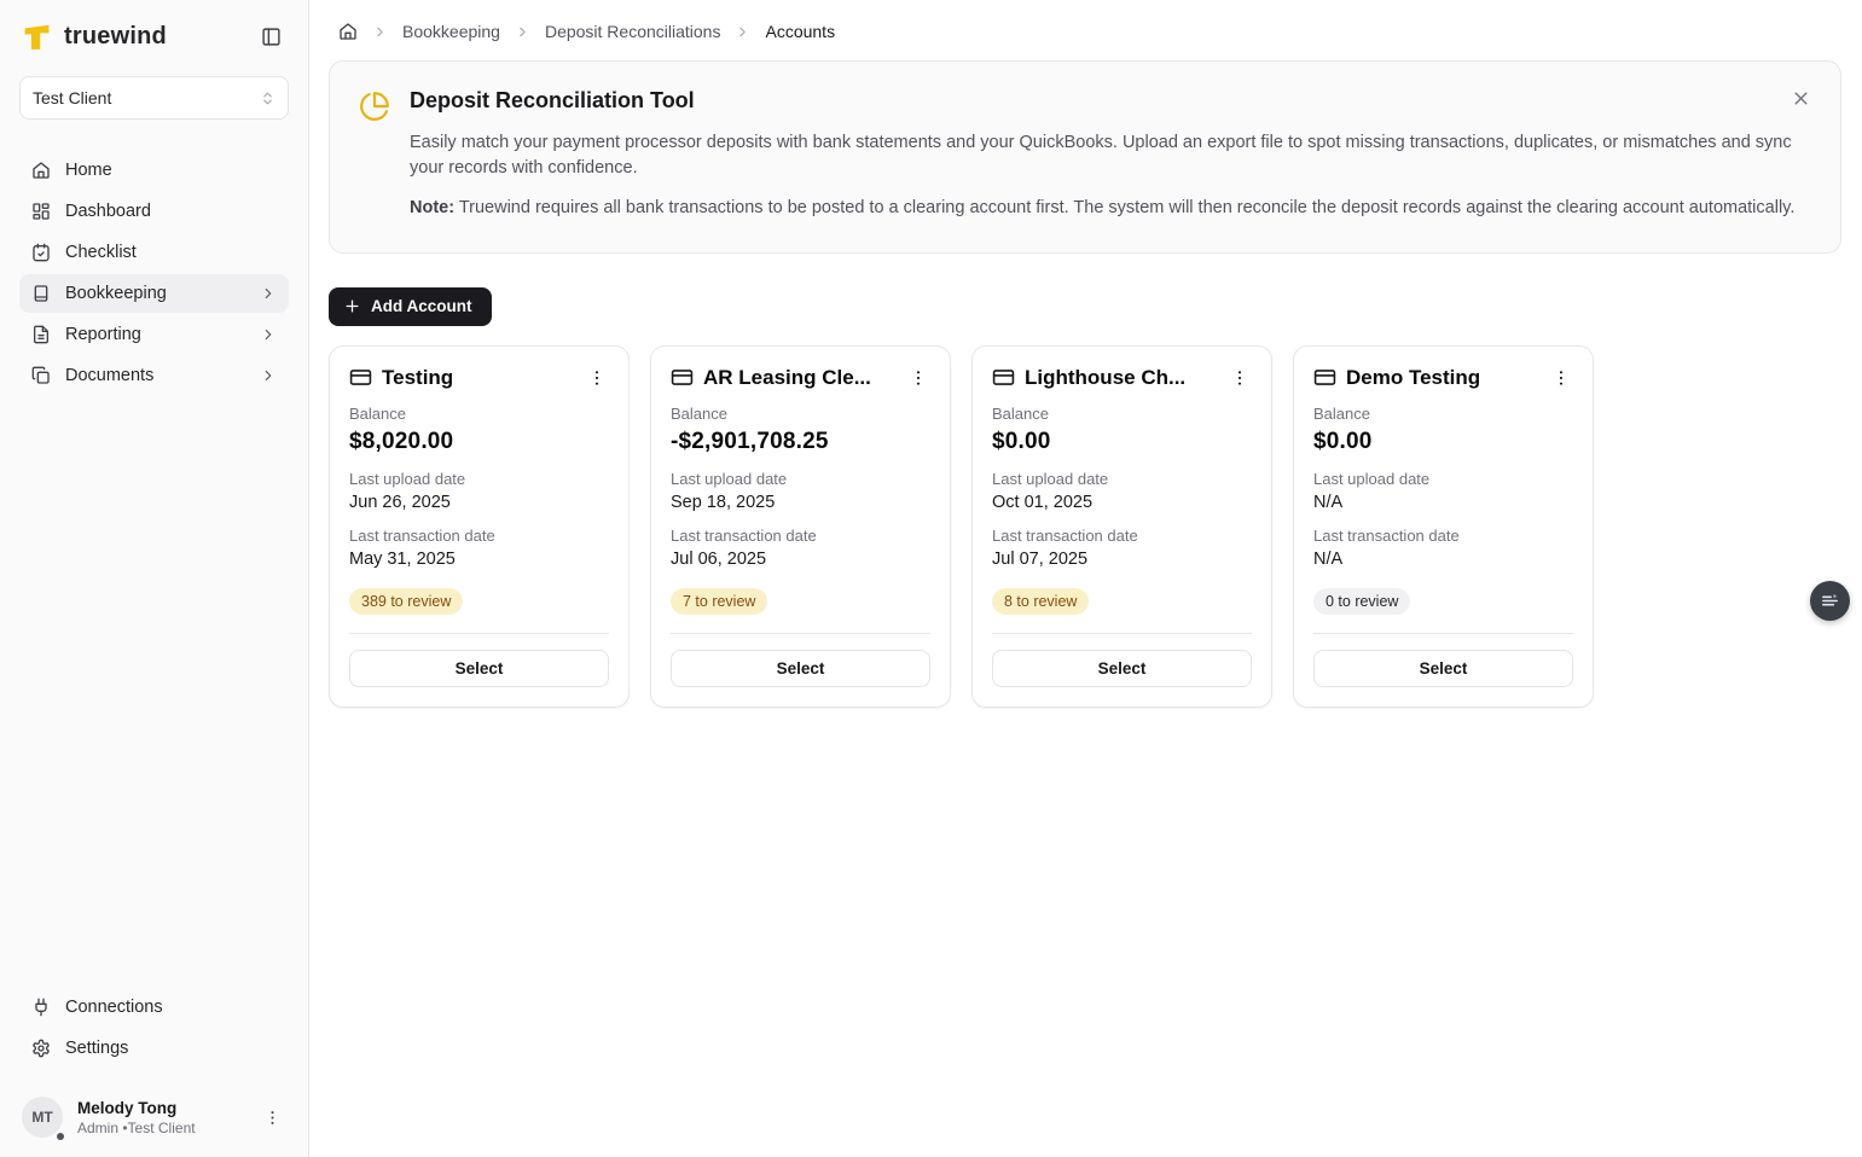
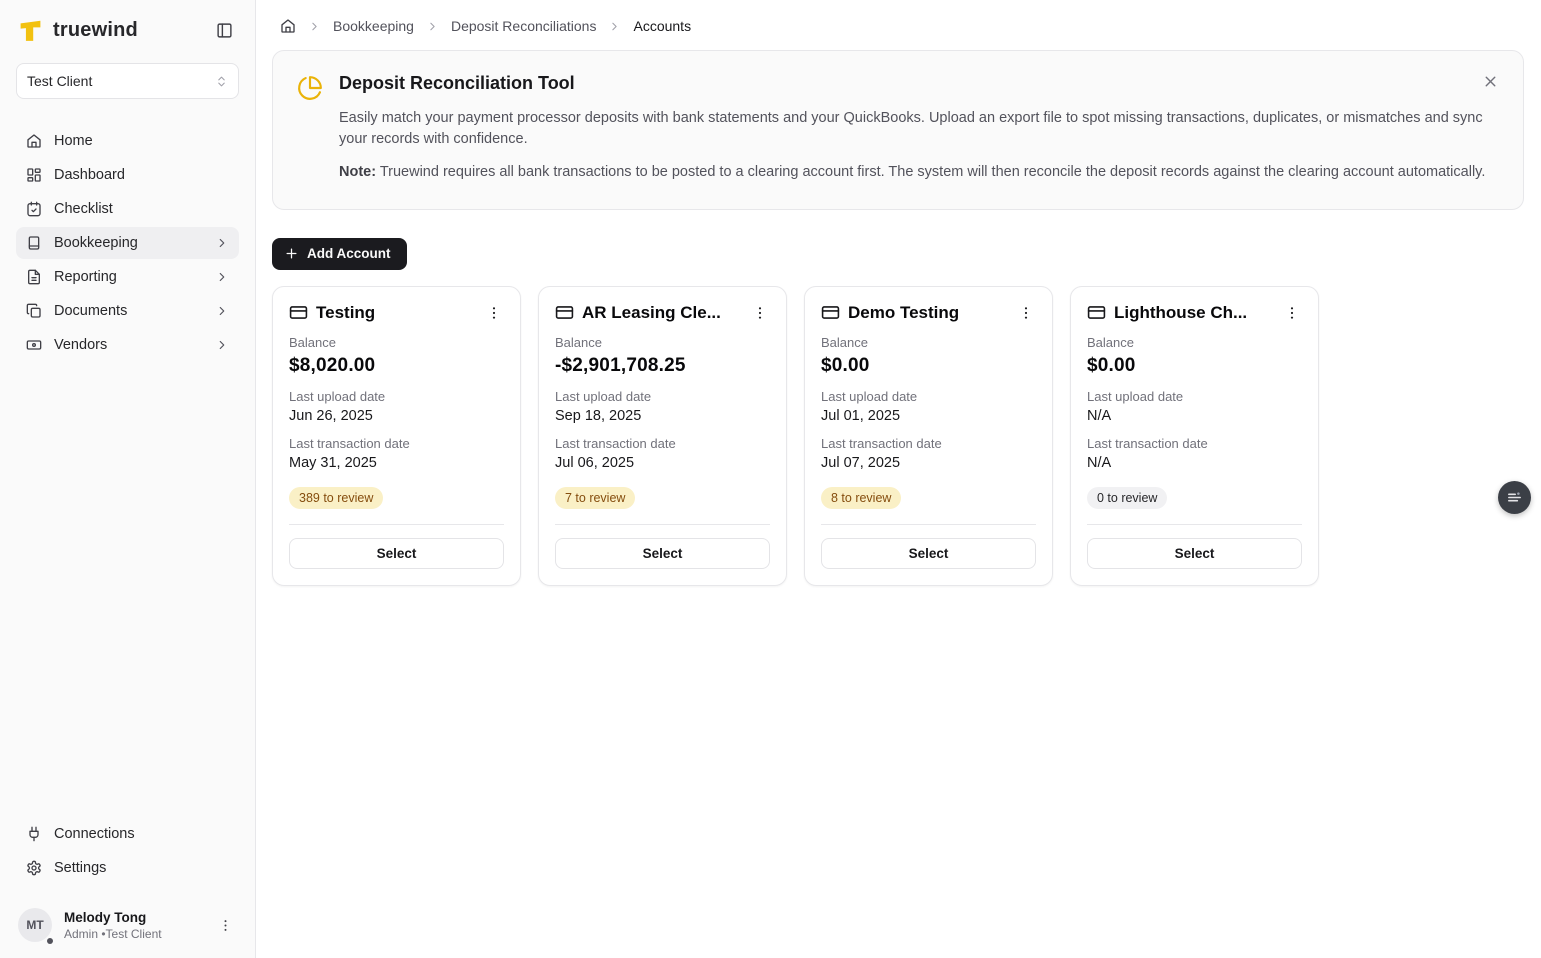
  truewind
  Test Client
  Home
  Dashboard
  Checklist
  Bookkeeping
  Reporting
  Documents
+ Vendors
  Connections
  Settings
  MT
  Melody Tong
  Admin •Test Client
  Bookkeeping
  Deposit Reconciliations
  Accounts
  Deposit Reconciliation Tool
  Easily match your payment processor deposits with bank statements and your QuickBooks. Upload an export file to spot missing transactions, duplicates, or mismatches and sync your records with confidence.
  Note: Truewind requires all bank transactions to be posted to a clearing account first. The system will then reconcile the deposit records against the clearing account automatically.
  Add Account
  Testing
  Balance
  $8,020.00
  Last upload date
  Jun 26, 2025
  Last transaction date
  May 31, 2025
  389 to review
  Select
  AR Leasing Cle...
  Balance
  -$2,901,708.25
  Last upload date
  Sep 18, 2025
  Last transaction date
  Jul 06, 2025
  7 to review
  Select
- Lighthouse Ch...
+ Demo Testing
  Balance
  $0.00
  Last upload date
- Oct 01, 2025
+ Jul 01, 2025
  Last transaction date
  Jul 07, 2025
  8 to review
  Select
- Demo Testing
+ Lighthouse Ch...
  Balance
  $0.00
  Last upload date
  N/A
  Last transaction date
  N/A
  0 to review
  Select
